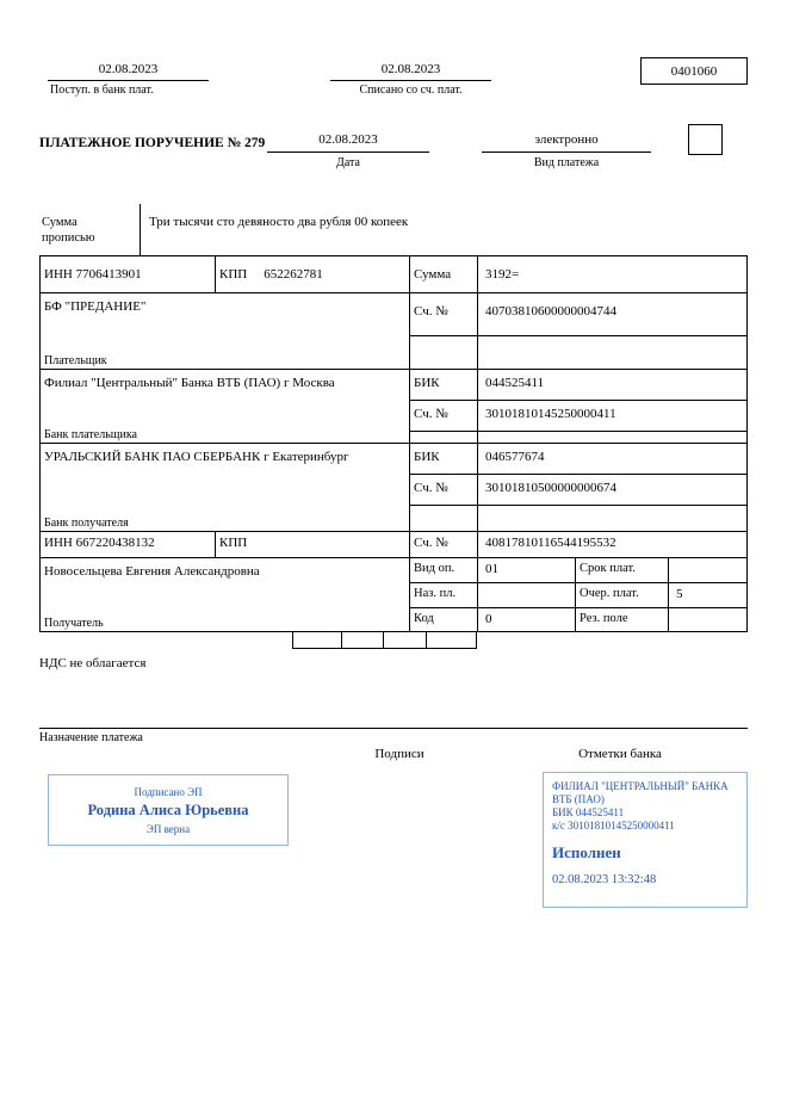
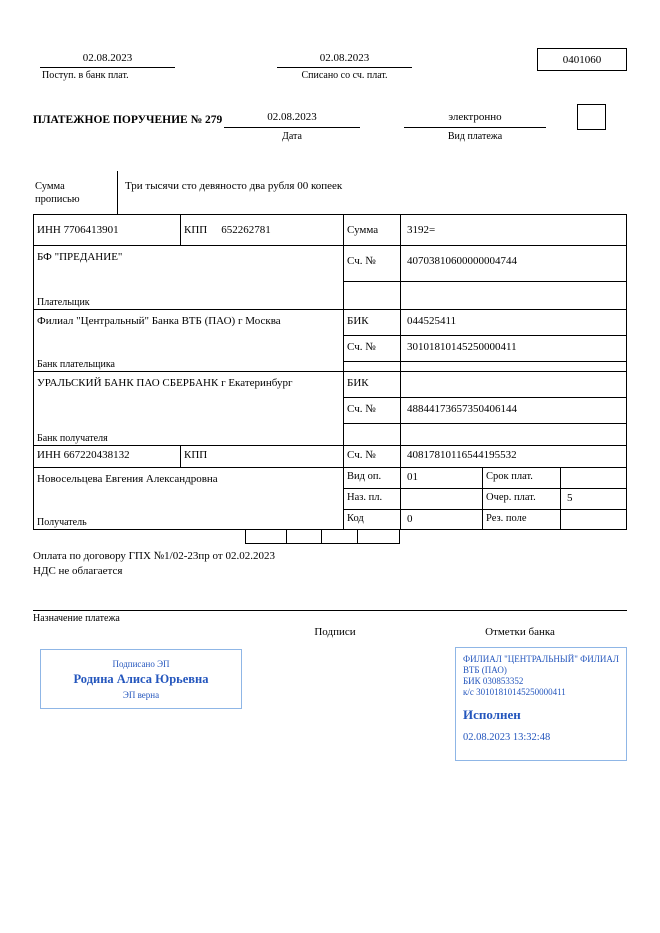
  02.08.2023
  Поступ. в банк плат.
  02.08.2023
  Списано со сч. плат.
  0401060
  ПЛАТЕЖНОЕ ПОРУЧЕНИЕ № 279
  02.08.2023
  Дата
  электронно
  Вид платежа
  Сумма
  прописью
  Три тысячи сто девяносто два рубля 00 копеек
  ИНН 7706413901
  КПП 652262781
  Сумма
  3192=
  БФ "ПРЕДАНИЕ"
  Плательщик
  Сч. №
  40703810600000004744
  Филиал "Центральный" Банка ВТБ (ПАО) г Москва
  Банк плательщика
  БИК
  044525411
  Сч. №
  30101810145250000411
  УРАЛЬСКИЙ БАНК ПАО СБЕРБАНК г Екатеринбург
  Банк получателя
  БИК
- 046577674
  Сч. №
- 30101810500000000674
+ 48844173657350406144
  ИНН 667220438132
  КПП
  Сч. №
  40817810116544195532
  Новосельцева Евгения Александровна
  Получатель
  Вид оп.
  01
  Срок плат.
  Наз. пл.
  Очер. плат.
  5
  Код
  0
  Рез. поле
+ Оплата по договору ГПХ №1/02-23пр от 02.02.2023
  НДС не облагается
  Назначение платежа
  Подписи
  Отметки банка
  Подписано ЭП
  Родина Алиса Юрьевна
  ЭП верна
- ФИЛИАЛ "ЦЕНТРАЛЬНЫЙ" БАНКА ВТБ (ПАО)
+ ФИЛИАЛ "ЦЕНТРАЛЬНЫЙ" ФИЛИАЛ ВТБ (ПАО)
- БИК 044525411
+ БИК 030853352
  к/с 30101810145250000411
  Исполнен
  02.08.2023 13:32:48
